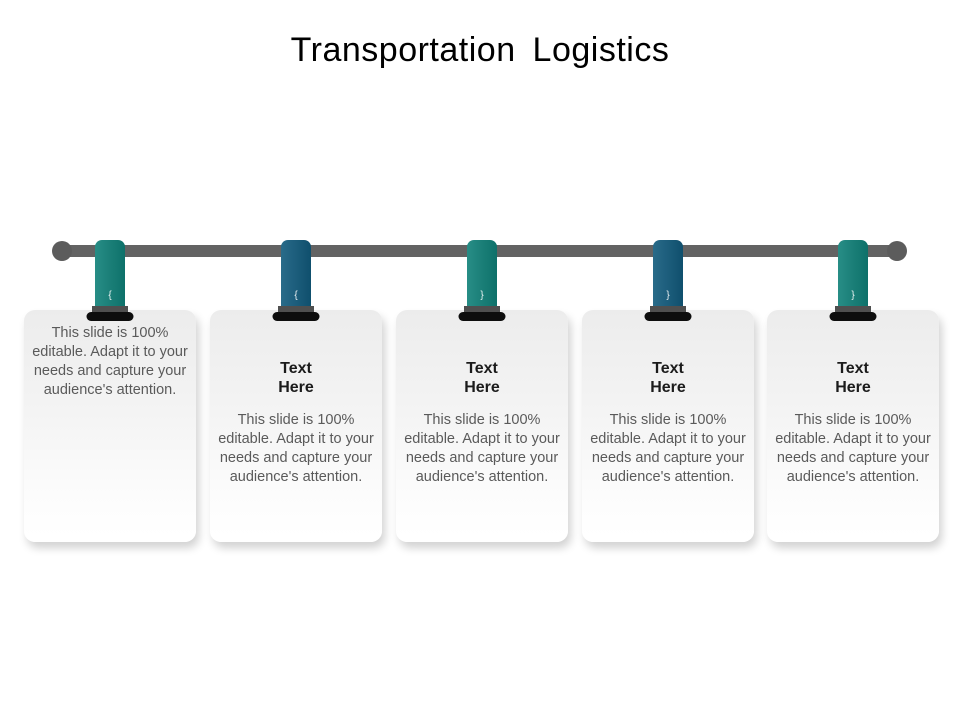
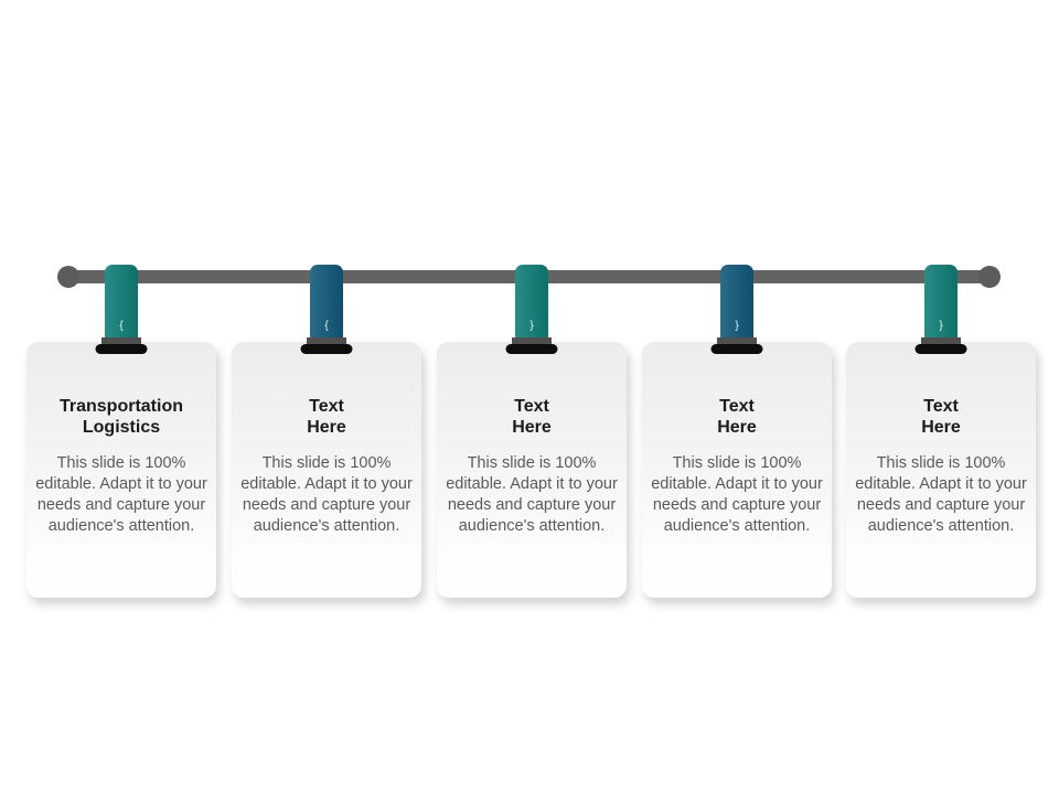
- Transportation Logistics
  {
+ Transportation
+ Logistics
  This slide is 100% editable. Adapt it to your needs and capture your audience's attention.
  {
  Text
  Here
  This slide is 100% editable. Adapt it to your needs and capture your audience's attention.
  }
  Text
  Here
  This slide is 100% editable. Adapt it to your needs and capture your audience's attention.
  }
  Text
  Here
  This slide is 100% editable. Adapt it to your needs and capture your audience's attention.
  }
  Text
  Here
  This slide is 100% editable. Adapt it to your needs and capture your audience's attention.
